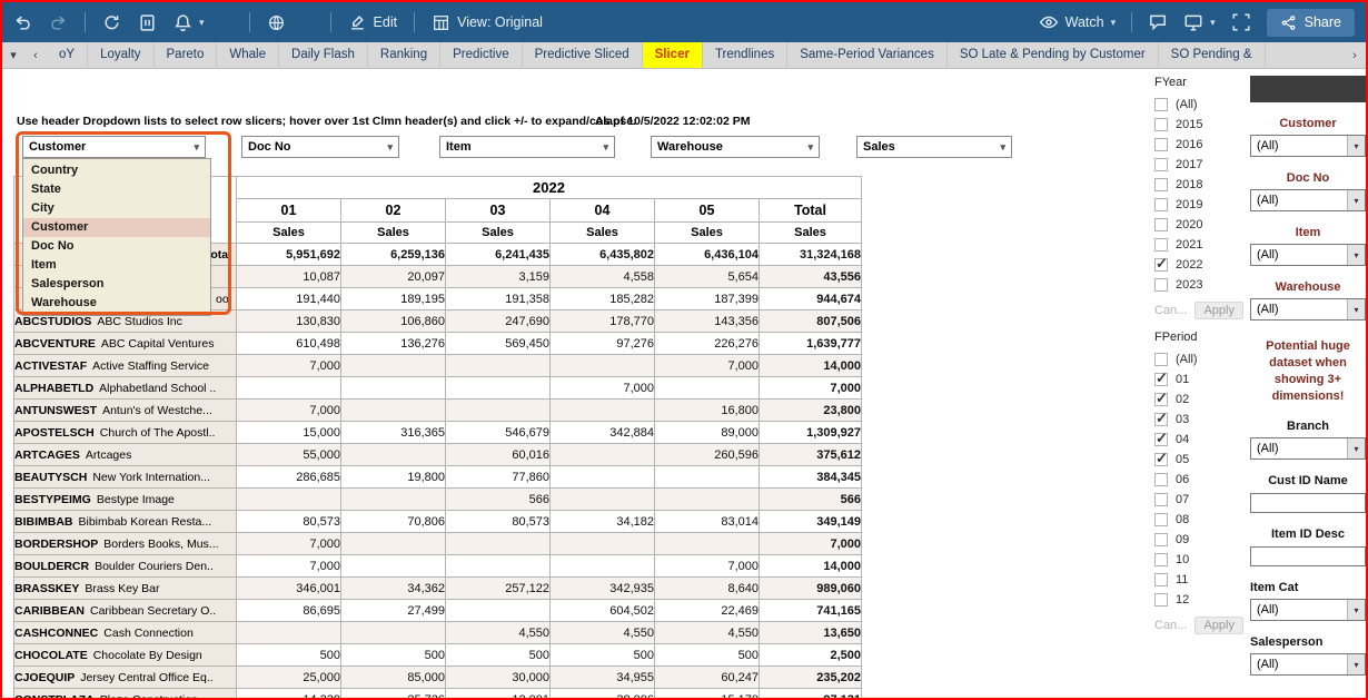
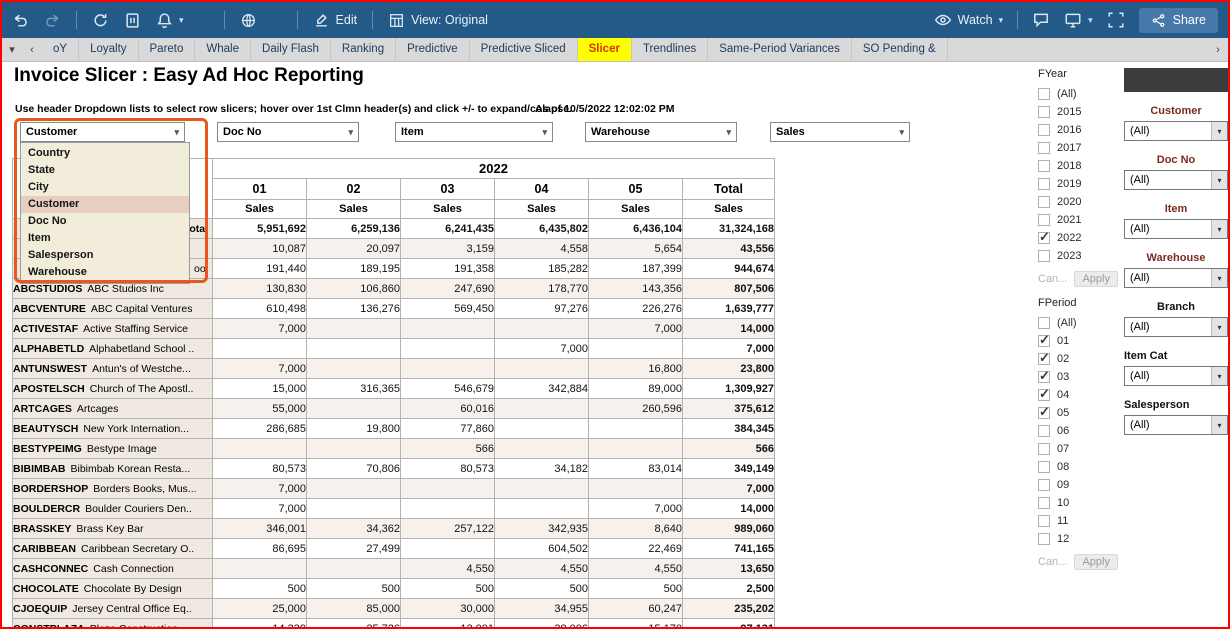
  ▾
  Edit
  View: Original
  Watch
  ▾
  ▾
  Share
  ▾
  ‹
  oY
  Loyalty
  Pareto
  Whale
  Daily Flash
  Ranking
  Predictive
  Predictive Sliced
  Slicer
  Trendlines
  Same-Period Variances
- SO Late & Pending by Customer
  SO Pending &
  ›
+ Invoice Slicer : Easy Ad Hoc Reporting
  Use header Dropdown lists to select row slicers; hover over 1st Clmn header(s) and click +/- to expand/colapse.
  As of 10/5/2022 12:02:02 PM
  Customer
  ▾
  Doc No
  ▾
  Item
  ▾
  Warehouse
  ▾
  Sales
  ▾
  	2022
  01	02	03	04	05	Total
  Sales	Sales	Sales	Sales	Sales	Sales
  otal	5,951,692	6,259,136	6,241,435	6,435,802	6,436,104	31,324,168
  	10,087	20,097	3,159	4,558	5,654	43,556
  ool	191,440	189,195	191,358	185,282	187,399	944,674
  ABCSTUDIOS ABC Studios Inc	130,830	106,860	247,690	178,770	143,356	807,506
  ABCVENTURE ABC Capital Ventures	610,498	136,276	569,450	97,276	226,276	1,639,777
  ACTIVESTAF Active Staffing Service	7,000				7,000	14,000
  ALPHABETLD Alphabetland School ..				7,000		7,000
  ANTUNSWEST Antun's of Westche...	7,000				16,800	23,800
  APOSTELSCH Church of The Apostl..	15,000	316,365	546,679	342,884	89,000	1,309,927
  ARTCAGES Artcages	55,000		60,016		260,596	375,612
  BEAUTYSCH New York Internation...	286,685	19,800	77,860			384,345
  BESTYPEIMG Bestype Image			566			566
  BIBIMBAB Bibimbab Korean Resta...	80,573	70,806	80,573	34,182	83,014	349,149
  BORDERSHOP Borders Books, Mus...	7,000					7,000
  BOULDERCR Boulder Couriers Den..	7,000				7,000	14,000
  BRASSKEY Brass Key Bar	346,001	34,362	257,122	342,935	8,640	989,060
  CARIBBEAN Caribbean Secretary O..	86,695	27,499		604,502	22,469	741,165
  CASHCONNEC Cash Connection			4,550	4,550	4,550	13,650
  CHOCOLATE Chocolate By Design	500	500	500	500	500	2,500
  CJOEQUIP Jersey Central Office Eq..	25,000	85,000	30,000	34,955	60,247	235,202
  Country
  State
  City
  Customer
  Doc No
  Item
  Salesperson
  Warehouse
  FYear
  (All)
  2015
  2016
  2017
  2018
  2019
  2020
  2021
  ✓
  2022
  2023
  Can...
  Apply
  FPeriod
  (All)
  ✓
  01
  ✓
  02
  ✓
  03
  ✓
  04
  ✓
  05
  06
  07
  08
  09
  10
  11
  12
  Can...
  Apply
  Customer
  (All)
  ▾
  Doc No
  (All)
  ▾
  Item
  (All)
  ▾
  Warehouse
  (All)
  ▾
- Potential huge dataset when showing 3+ dimensions!
  Branch
  (All)
  ▾
- Cust ID Name
- Item ID Desc
  Item Cat
  (All)
  ▾
  Salesperson
  (All)
  ▾
